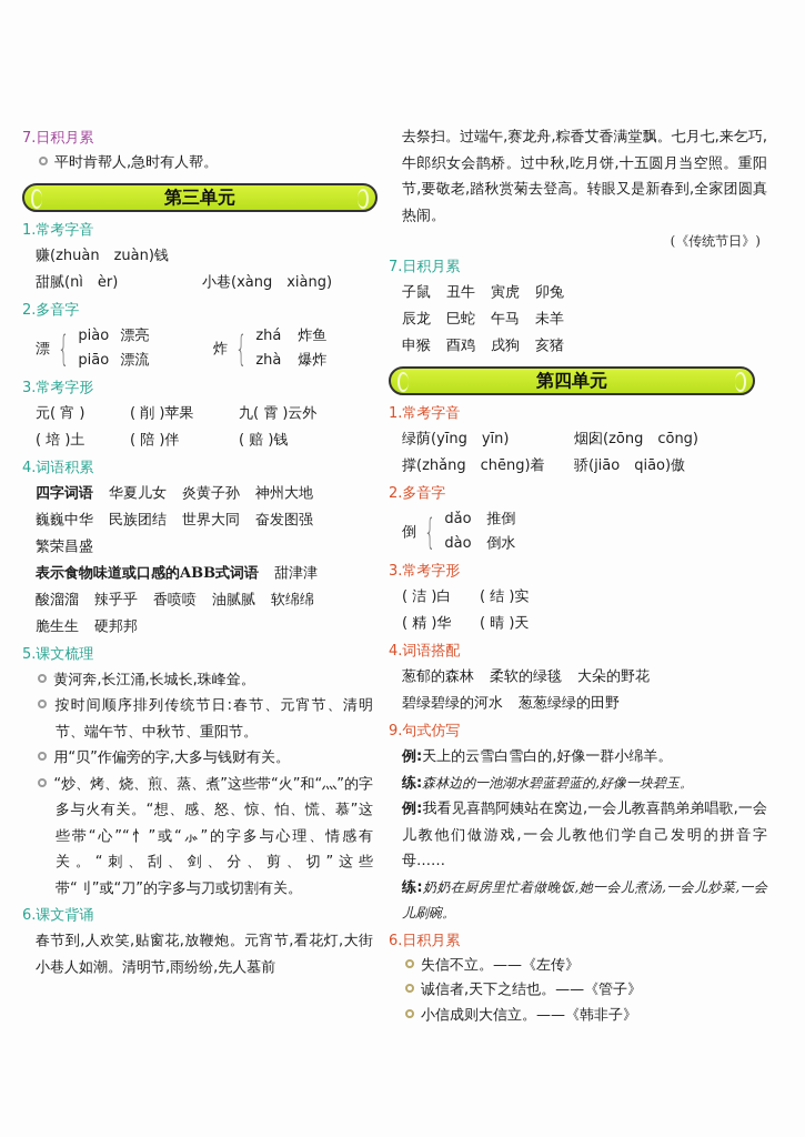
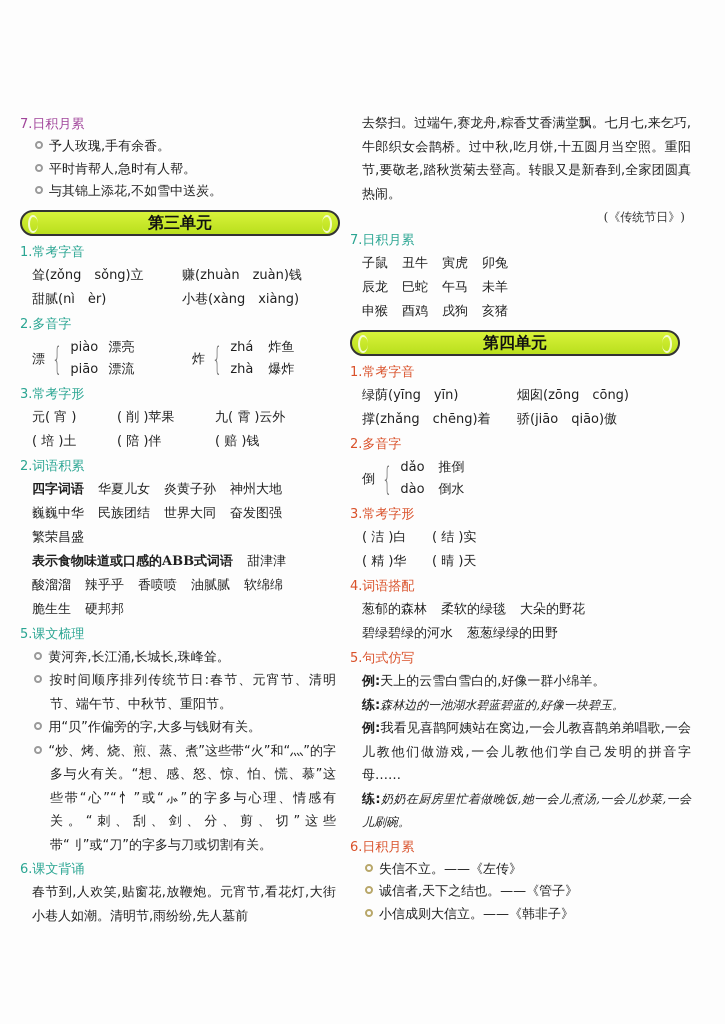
  7.日积月累
+ 予人玫瑰,手有余香。
  平时肯帮人,急时有人帮。
+ 与其锦上添花,不如雪中送炭。
  第三单元
  1.常考字音
+ 耸(zǒng sǒng)立
  赚(zhuàn zuàn)钱
  甜腻(nì èr)
  小巷(xàng xiàng)
  2.多音字
  漂
  {
  piào 漂亮
  piāo 漂流
  炸
  {
  zhá 炸鱼
  zhà 爆炸
  3.常考字形
  元( 宵 ) ( 削 )苹果 九( 霄 )云外
  ( 培 )土 ( 陪 )伴 ( 赔 )钱
- 4.词语积累
+ 2.词语积累
  四字词语 华夏儿女 炎黄子孙 神州大地
  巍巍中华 民族团结 世界大同 奋发图强
  繁荣昌盛
  表示食物味道或口感的ABB式词语 甜津津
  酸溜溜 辣乎乎 香喷喷 油腻腻 软绵绵
  脆生生 硬邦邦
  5.课文梳理
  黄河奔,长江涌,长城长,珠峰耸。
  按时间顺序排列传统节日:春节、元宵节、清明节、端午节、中秋节、重阳节。
  用“贝”作偏旁的字,大多与钱财有关。
  “炒、烤、烧、煎、蒸、煮”这些带“火”和“灬”的字多与火有关。“想、感、怒、惊、怕、慌、慕”这些带“心”“忄”或“⺗”的字多与心理、情感有关。“刺、刮、剑、分、剪、切”这些带“刂”或“刀”的字多与刀或切割有关。
  6.课文背诵
  春节到,人欢笑,贴窗花,放鞭炮。元宵节,看花灯,大街小巷人如潮。清明节,雨纷纷,先人墓前
  去祭扫。过端午,赛龙舟,粽香艾香满堂飘。七月七,来乞巧,牛郎织女会鹊桥。过中秋,吃月饼,十五圆月当空照。重阳节,要敬老,踏秋赏菊去登高。转眼又是新春到,全家团圆真热闹。
  (《传统节日》)
  7.日积月累
  子鼠 丑牛 寅虎 卯兔
  辰龙 巳蛇 午马 未羊
  申猴 酉鸡 戌狗 亥猪
  第四单元
  1.常考字音
  绿荫(yīng yīn)
  烟囱(zōng cōng)
  撑(zhǎng chēng)着
  骄(jiāo qiāo)傲
  2.多音字
  倒
  {
  dǎo 推倒
  dào 倒水
  3.常考字形
  ( 洁 )白 ( 结 )实
  ( 精 )华 ( 晴 )天
  4.词语搭配
  葱郁的森林 柔软的绿毯 大朵的野花
  碧绿碧绿的河水 葱葱绿绿的田野
- 9.句式仿写
+ 5.句式仿写
  例:天上的云雪白雪白的,好像一群小绵羊。
  练:森林边的一池湖水碧蓝碧蓝的,好像一块碧玉。
  例:我看见喜鹊阿姨站在窝边,一会儿教喜鹊弟弟唱歌,一会儿教他们做游戏,一会儿教他们学自己发明的拼音字母……
  练:奶奶在厨房里忙着做晚饭,她一会儿煮汤,一会儿炒菜,一会儿刷碗。
  6.日积月累
  失信不立。——《左传》
  诚信者,天下之结也。——《管子》
  小信成则大信立。——《韩非子》
